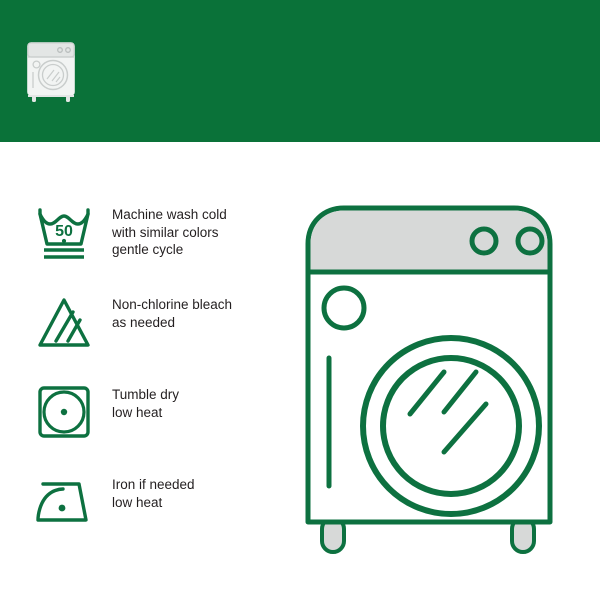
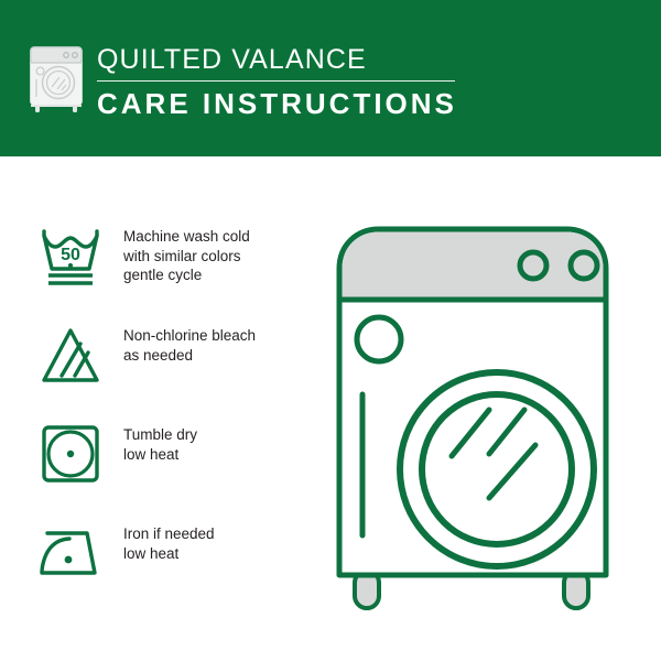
+ QUILTED VALANCE
+ CARE INSTRUCTIONS
  50
  Machine wash cold
  with similar colors
  gentle cycle
  Non-chlorine bleach
  as needed
  Tumble dry
  low heat
  Iron if needed
  low heat
